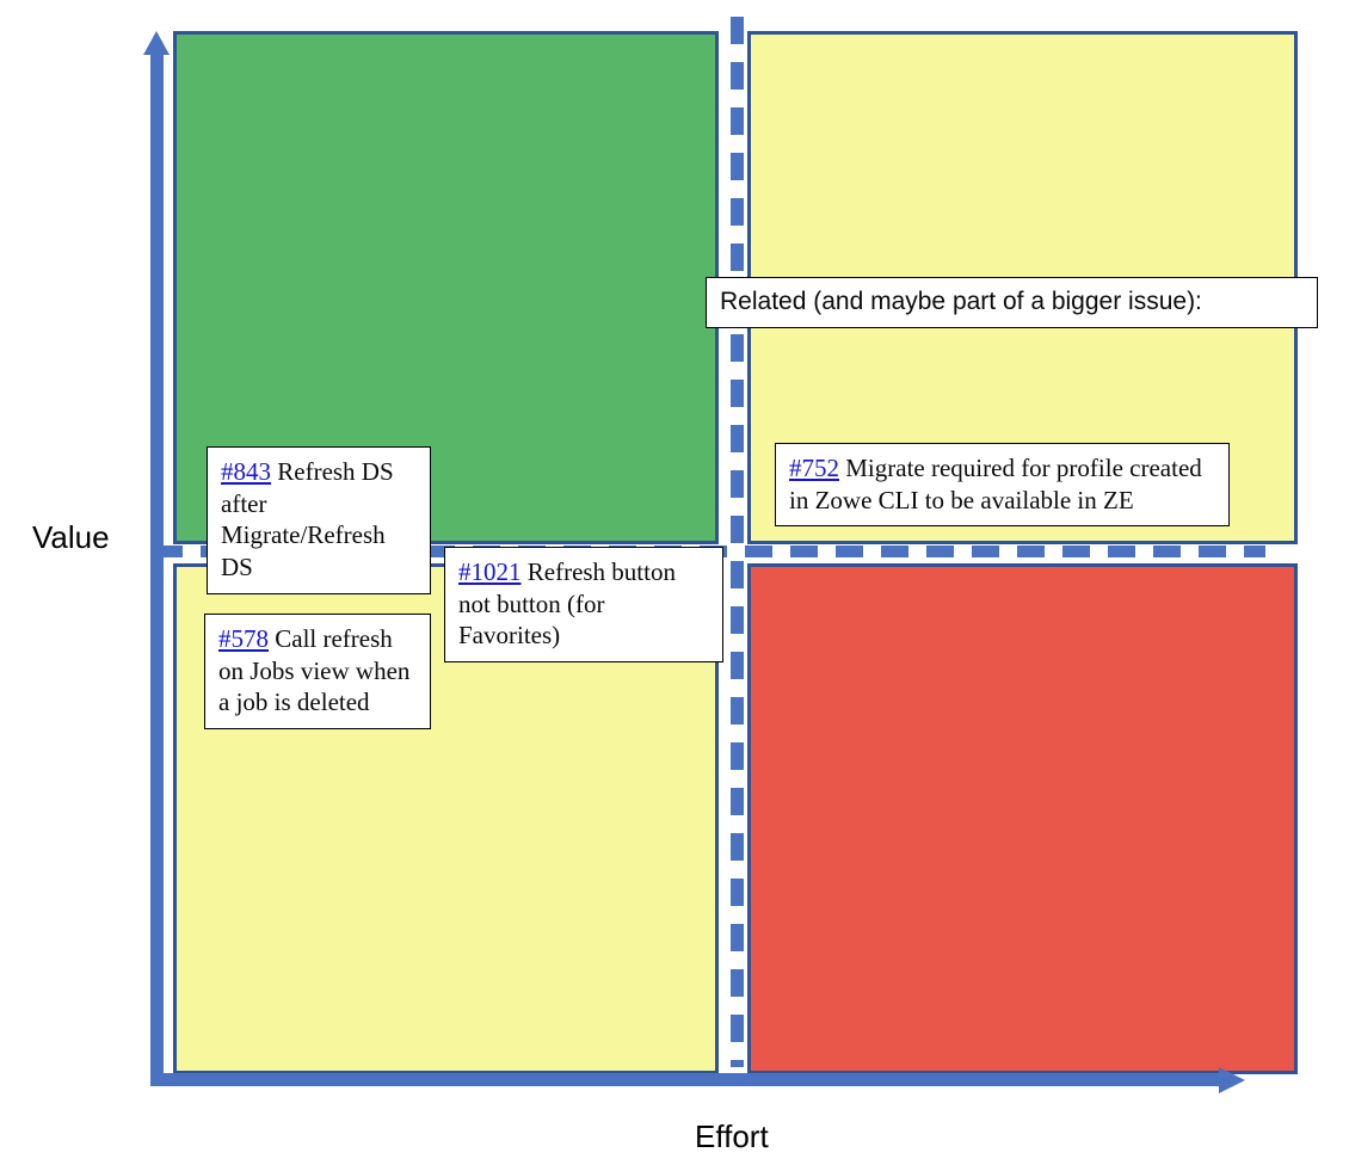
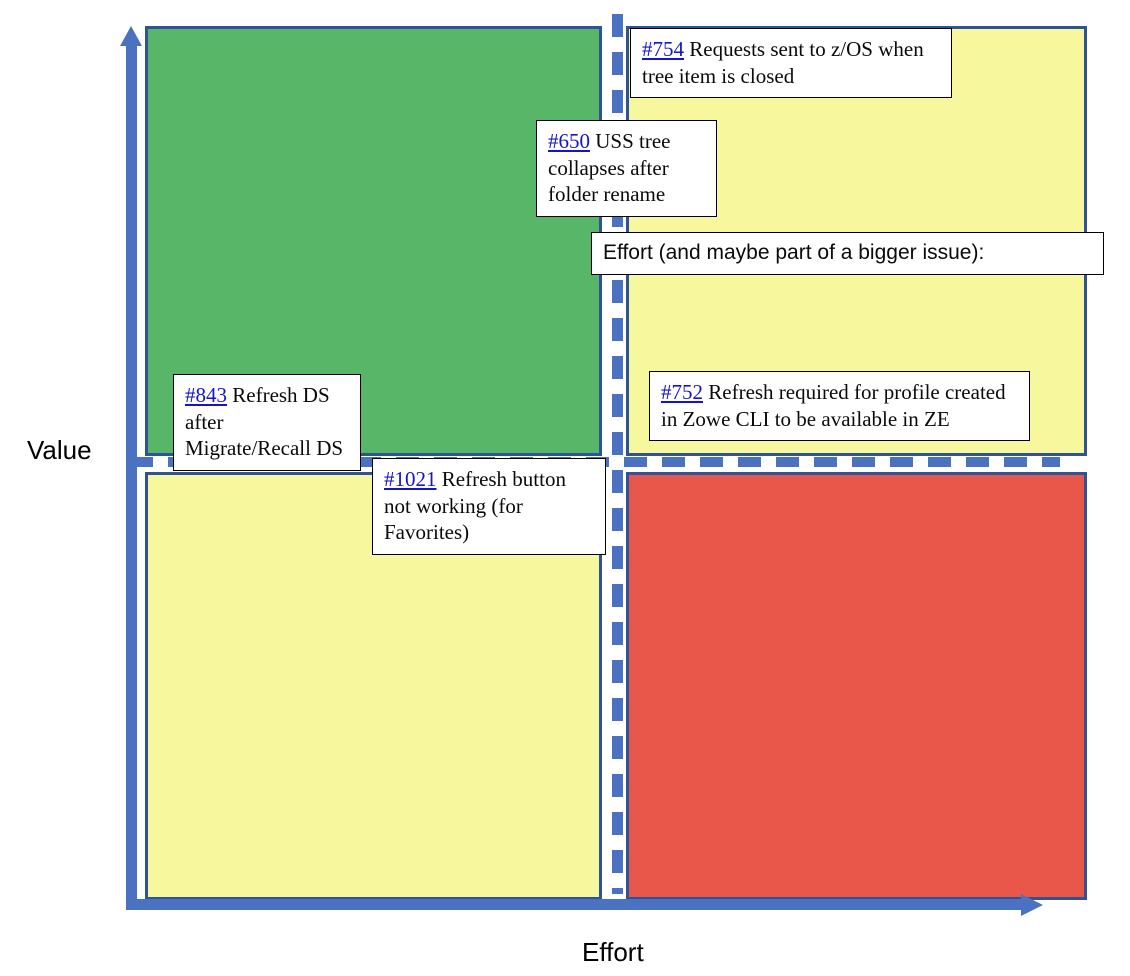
  Value
  Effort
+ #754 Requests sent to z/OS when tree item is closed
+ #650 USS tree collapses after folder rename
- Related (and maybe part of a bigger issue):
+ Effort (and maybe part of a bigger issue):
- #843 Refresh DS after Migrate/Refresh DS
+ #843 Refresh DS after Migrate/Recall DS
- #752 Migrate required for profile created in Zowe CLI to be available in ZE
+ #752 Refresh required for profile created in Zowe CLI to be available in ZE
- #1021 Refresh button not button (for Favorites)
+ #1021 Refresh button not working (for Favorites)
- #578 Call refresh on Jobs view when a job is deleted
